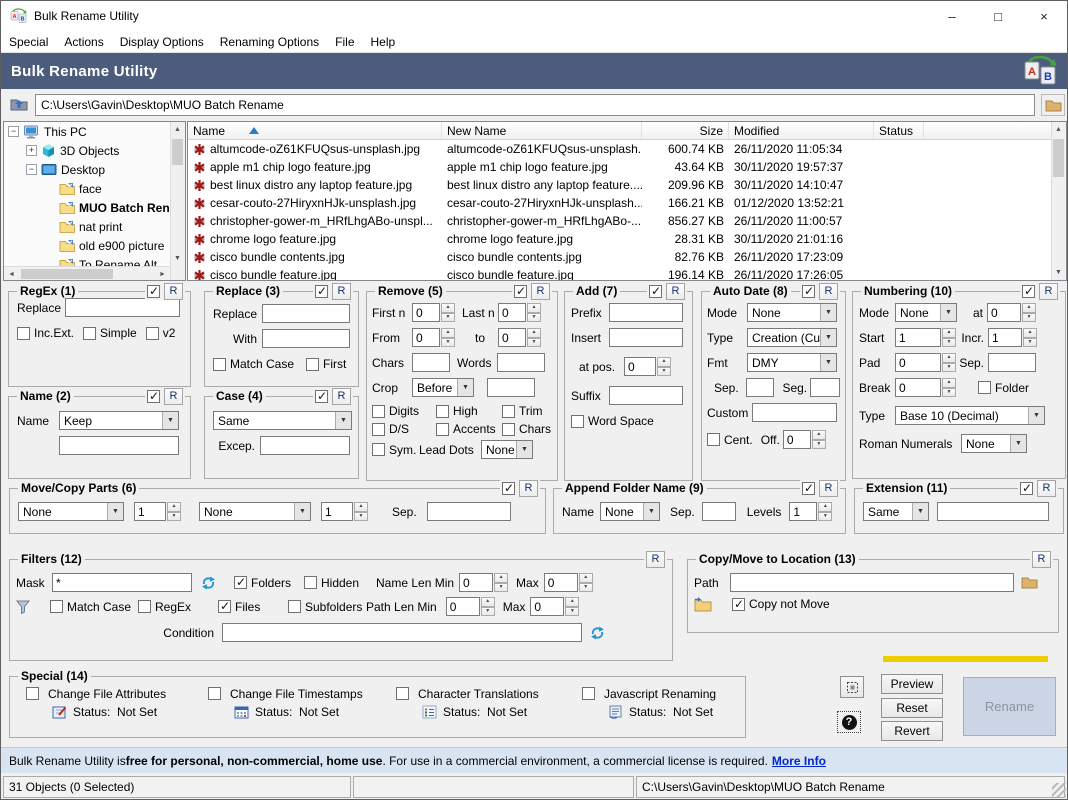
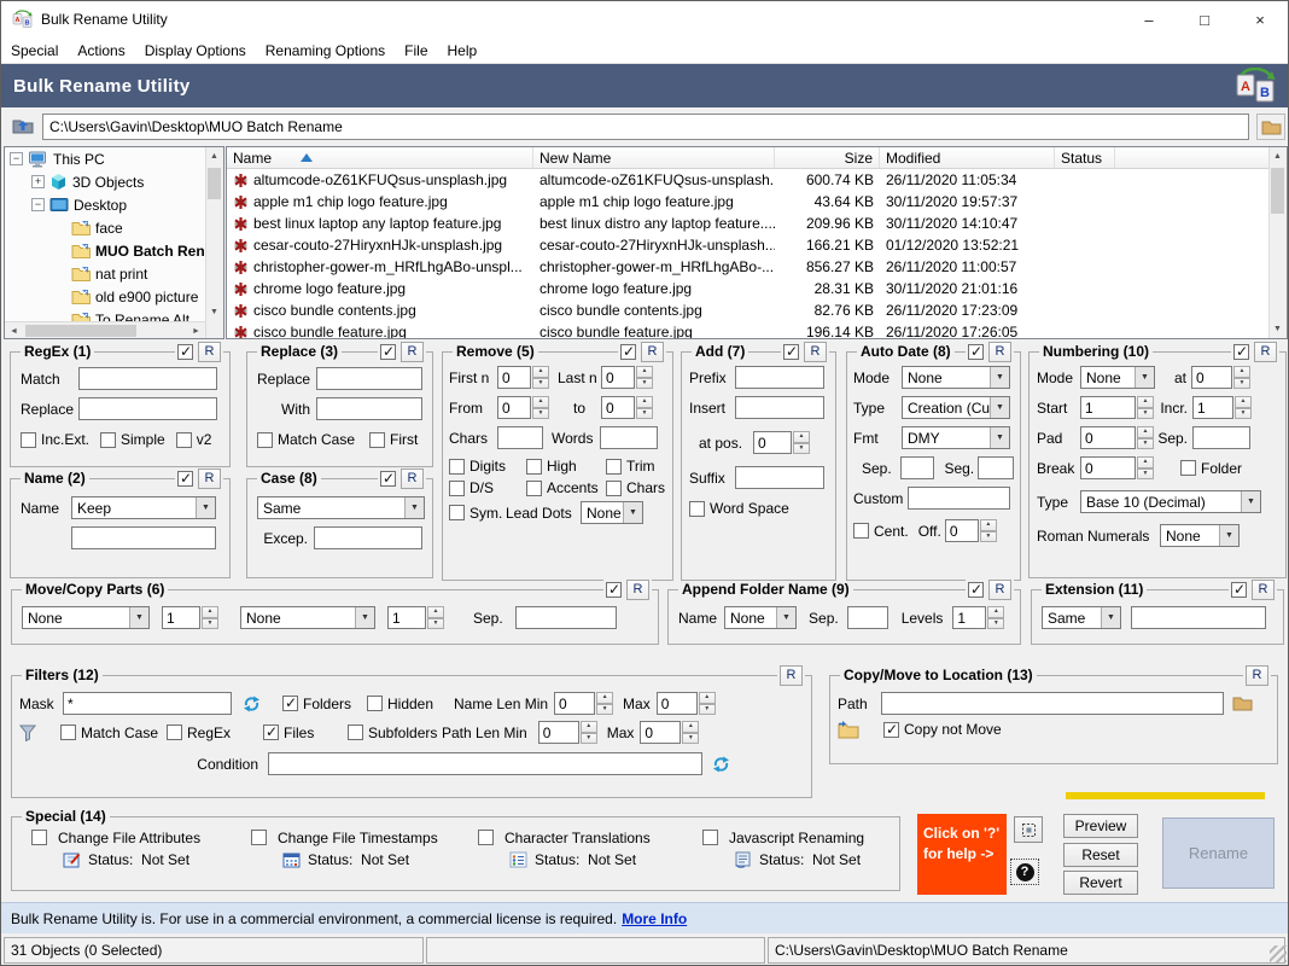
  Bulk Rename Utility
  –
  □
  ×
  Special
  Actions
  Display Options
  Renaming Options
  File
  Help
  Bulk Rename Utility
  A
  B
  C:\Users\Gavin\Desktop\MUO Batch Rename
  −
  This PC
  +
  3D Objects
  −
  Desktop
  face
  MUO Batch Ren
  nat print
  old e900 picture
  To Rename Alt
  Name
  New Name
  Size
  Modified
  Status
  altumcode-oZ61KFUQsus-unsplash.jpg
  altumcode-oZ61KFUQsus-unsplash.
  600.74 KB
  26/11/2020 11:05:34
  apple m1 chip logo feature.jpg
  apple m1 chip logo feature.jpg
  43.64 KB
  30/11/2020 19:57:37
- best linux distro any laptop feature.jpg
+ best linux laptop any laptop feature.jpg
  best linux distro any laptop feature....
  209.96 KB
  30/11/2020 14:10:47
  cesar-couto-27HiryxnHJk-unsplash.jpg
  cesar-couto-27HiryxnHJk-unsplash..
  166.21 KB
  01/12/2020 13:52:21
  christopher-gower-m_HRfLhgABo-unspl...
  christopher-gower-m_HRfLhgABo-...
  856.27 KB
  26/11/2020 11:00:57
  chrome logo feature.jpg
  chrome logo feature.jpg
  28.31 KB
  30/11/2020 21:01:16
  cisco bundle contents.jpg
  cisco bundle contents.jpg
  82.76 KB
  26/11/2020 17:23:09
  cisco bundle feature.jpg
  cisco bundle feature.jpg
  196.14 KB
  26/11/2020 17:26:05
  RegEx (1)
  R
+ Match
  Replace
  Inc.Ext.
  Simple
  v2
  Replace (3)
  R
  Replace
  With
  Match Case
  First
  Remove (5)
  R
  First n
  0
  Last n
  0
  From
  0
  to
  0
  Chars
  Words
- Crop
- Before
  Digits
  High
  Trim
  D/S
  Accents
  Chars
  Sym.
  Lead Dots
  None
  Add (7)
  R
  Prefix
  Insert
  at pos.
  0
  Suffix
  Word Space
  Auto Date (8)
  R
  Mode
  None
  Type
  Creation (Cu
  Fmt
  DMY
  Sep.
  Seg.
  Custom
  Cent.
  Off.
  0
  Numbering (10)
  R
  Mode
  None
  at
  0
  Start
  1
  Incr.
  1
  Pad
  0
  Sep.
  Break
  0
  Folder
  Type
  Base 10 (Decimal)
  Roman Numerals
  None
  Name (2)
  R
  Name
  Keep
- Case (4)
+ Case (8)
  R
  Same
  Excep.
  Move/Copy Parts (6)
  R
  None
  1
  None
  1
  Sep.
  Append Folder Name (9)
  R
  Name
  None
  Sep.
  Levels
  1
  Extension (11)
  R
  Same
  Filters (12)
  R
  Mask
  *
  Folders
  Hidden
  Name Len Min
  0
  Max
  0
  Match Case
  RegEx
  Files
  Subfolders
  Path Len Min
  0
  Max
  0
  Condition
  Copy/Move to Location (13)
  R
  Path
  Copy not Move
  Special (14)
  Change File Attributes
  Status: Not Set
  Change File Timestamps
  Status: Not Set
  Character Translations
  Status: Not Set
  Javascript Renaming
  Status: Not Set
+ Click on '?'
+ for help ->
  ?
  Preview
  Reset
  Revert
  Rename
  Bulk Rename Utility is
- free for personal, non-commercial, home use
  . For use in a commercial environment, a commercial license is required.
  More Info
  31 Objects (0 Selected)
  C:\Users\Gavin\Desktop\MUO Batch Rename
